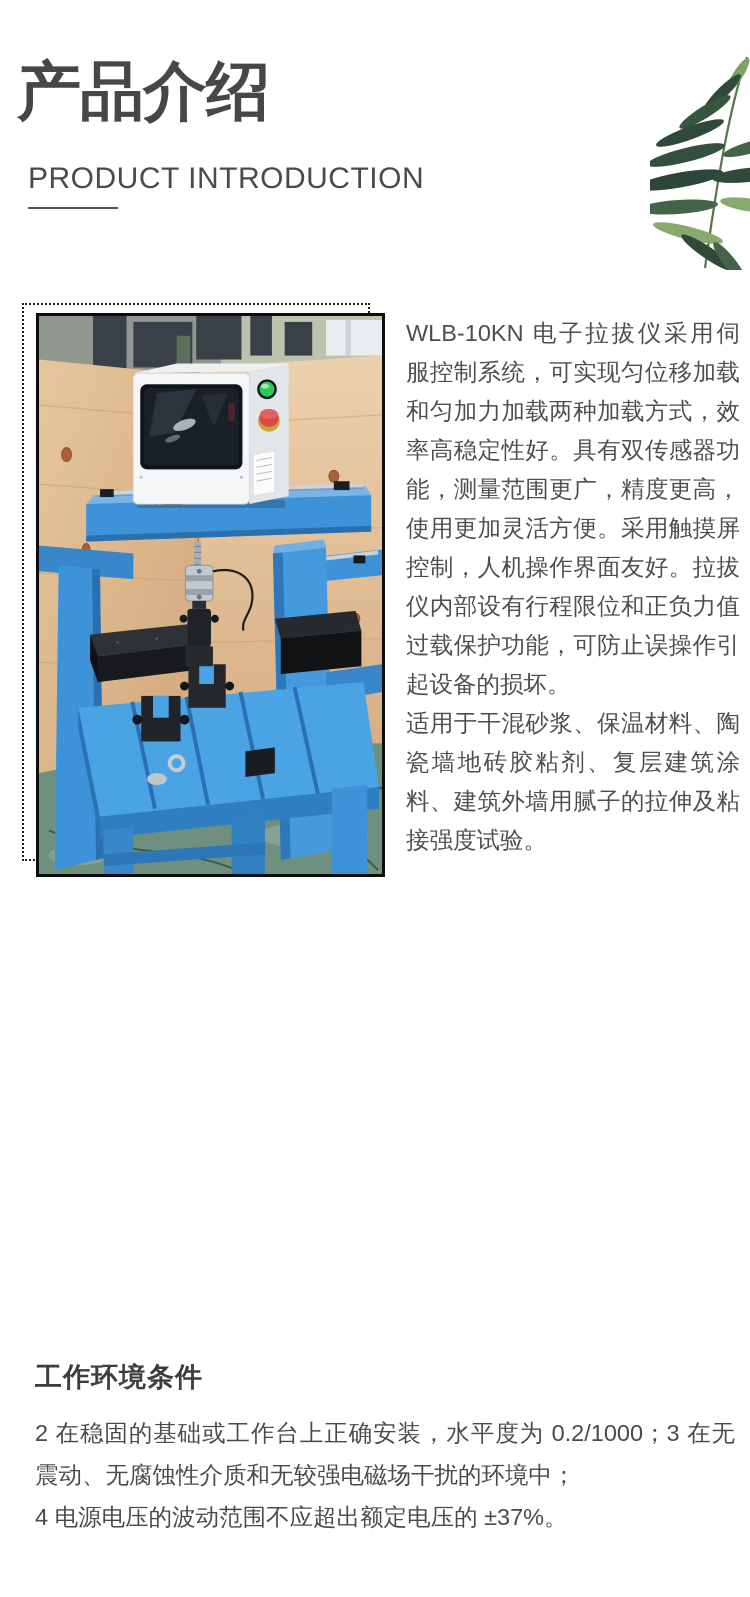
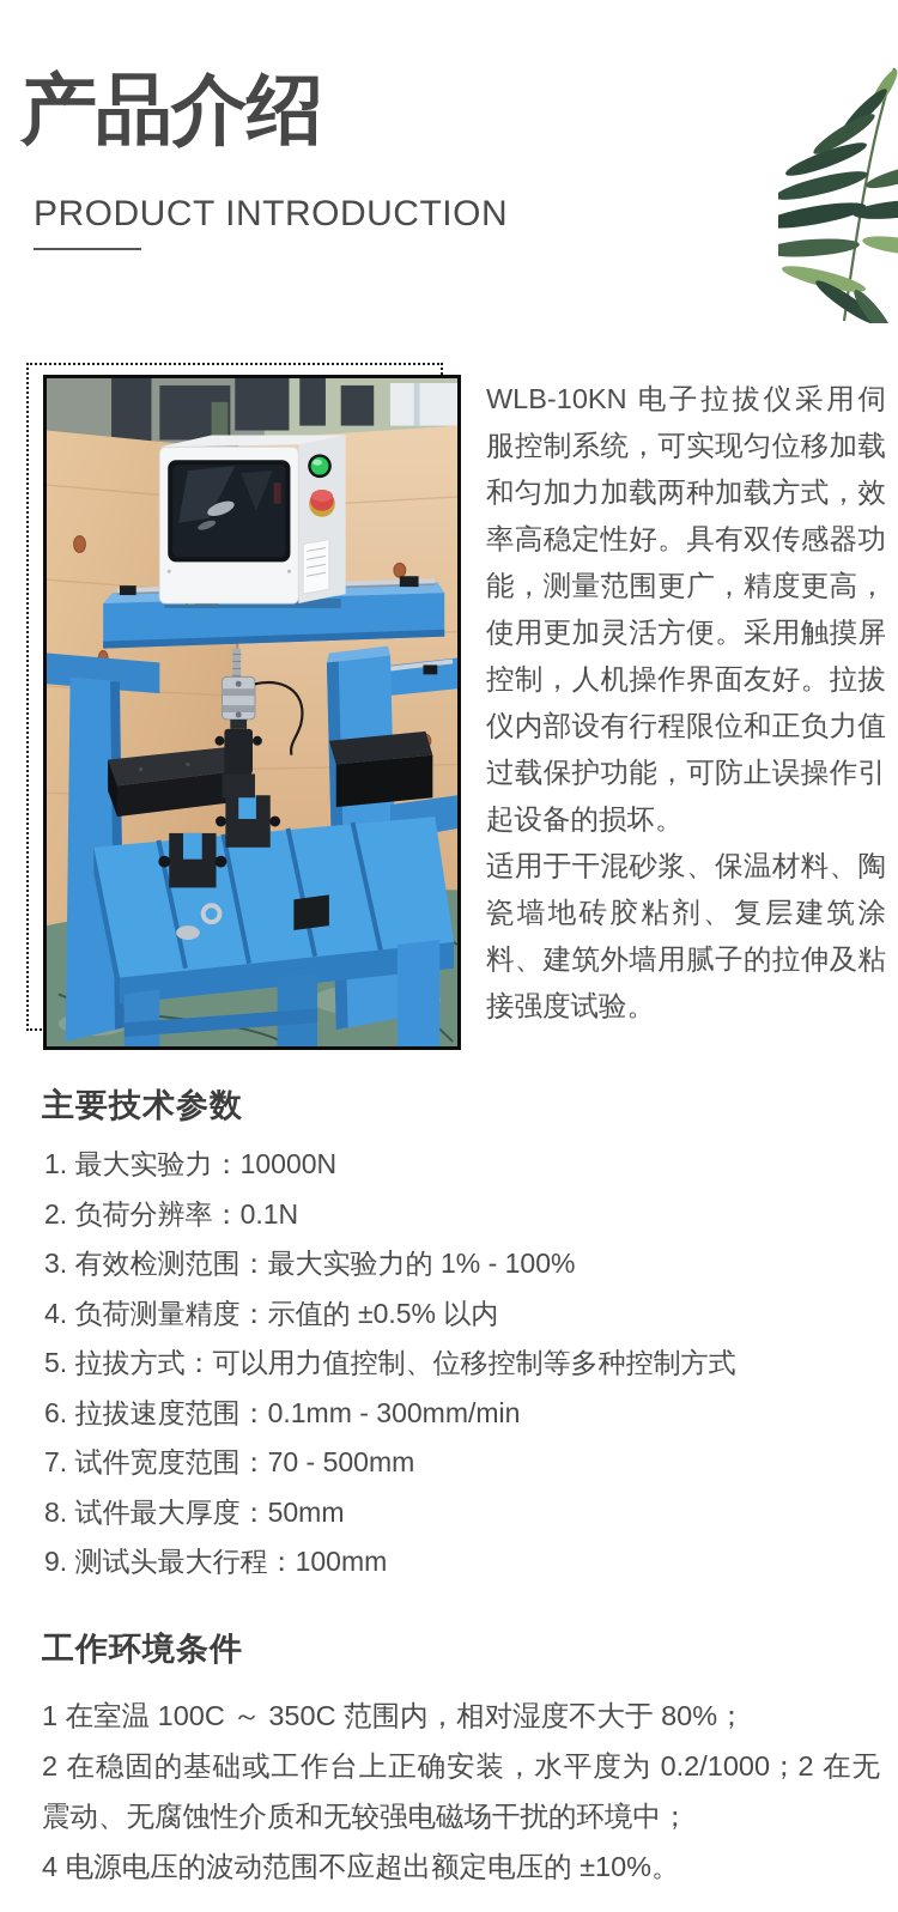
  产品介绍
  PRODUCT INTRODUCTION
  WLB-10KN 电子拉拔仪采用伺服控制系统，可实现匀位移加载和匀加力加载两种加载方式，效率高稳定性好。具有双传感器功能，测量范围更广，精度更高，使用更加灵活方便。采用触摸屏控制，人机操作界面友好。拉拔仪内部设有行程限位和正负力值过载保护功能，可防止误操作引起设备的损坏。
  适用于干混砂浆、保温材料、陶瓷墙地砖胶粘剂、复层建筑涂料、建筑外墙用腻子的拉伸及粘接强度试验。
+ 主要技术参数
+ 1. 最大实验力：10000N
+ 2. 负荷分辨率：0.1N
+ 3. 有效检测范围：最大实验力的 1% - 100%
+ 4. 负荷测量精度：示值的 ±0.5% 以内
+ 5. 拉拔方式：可以用力值控制、位移控制等多种控制方式
+ 6. 拉拔速度范围：0.1mm - 300mm/min
+ 7. 试件宽度范围：70 - 500mm
+ 8. 试件最大厚度：50mm
+ 9. 测试头最大行程：100mm
  工作环境条件
+ 1 在室温 100C ～ 350C 范围内，相对湿度不大于 80%；
- 2 在稳固的基础或工作台上正确安装，水平度为 0.2/1000；3 在无震动、无腐蚀性介质和无较强电磁场干扰的环境中；
+ 2 在稳固的基础或工作台上正确安装，水平度为 0.2/1000；2 在无震动、无腐蚀性介质和无较强电磁场干扰的环境中；
- 4 电源电压的波动范围不应超出额定电压的 ±37%。
+ 4 电源电压的波动范围不应超出额定电压的 ±10%。
